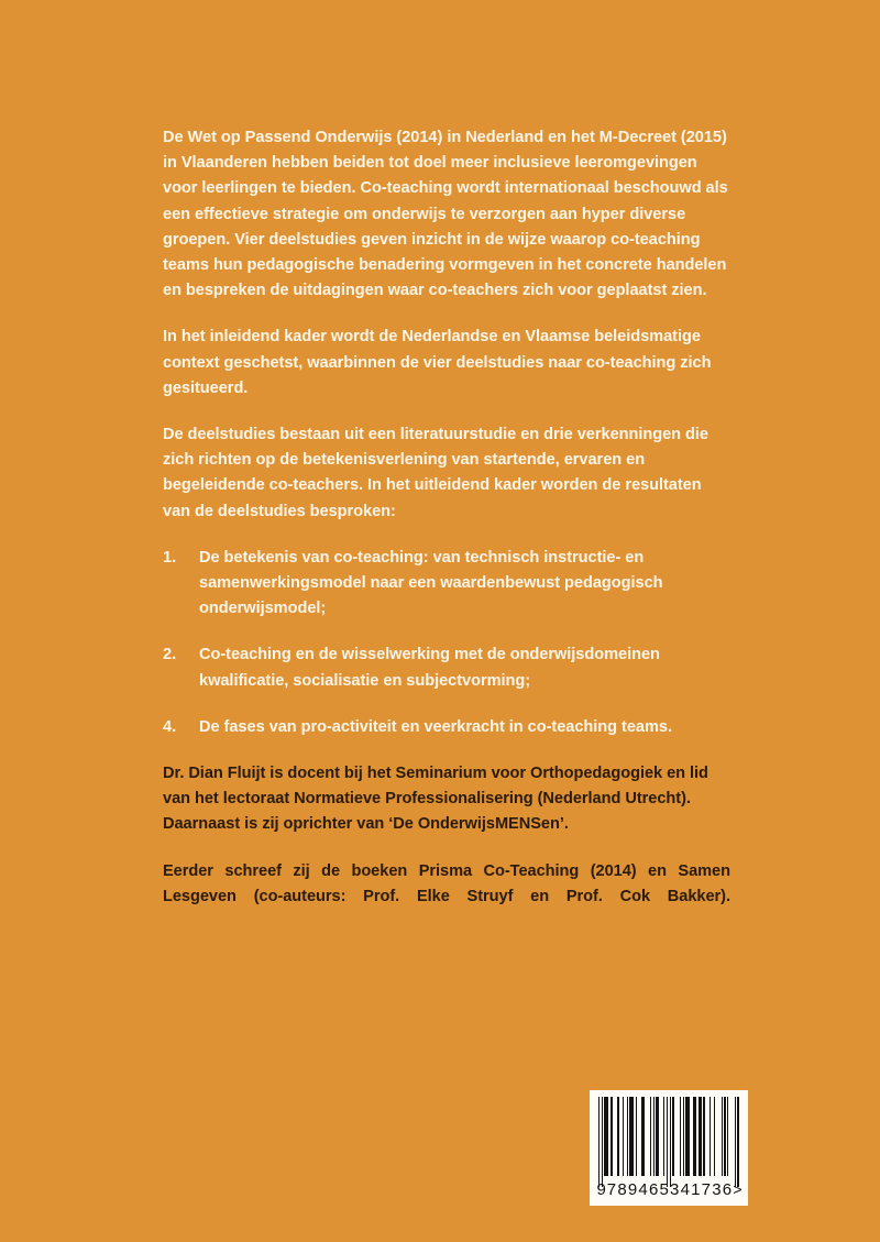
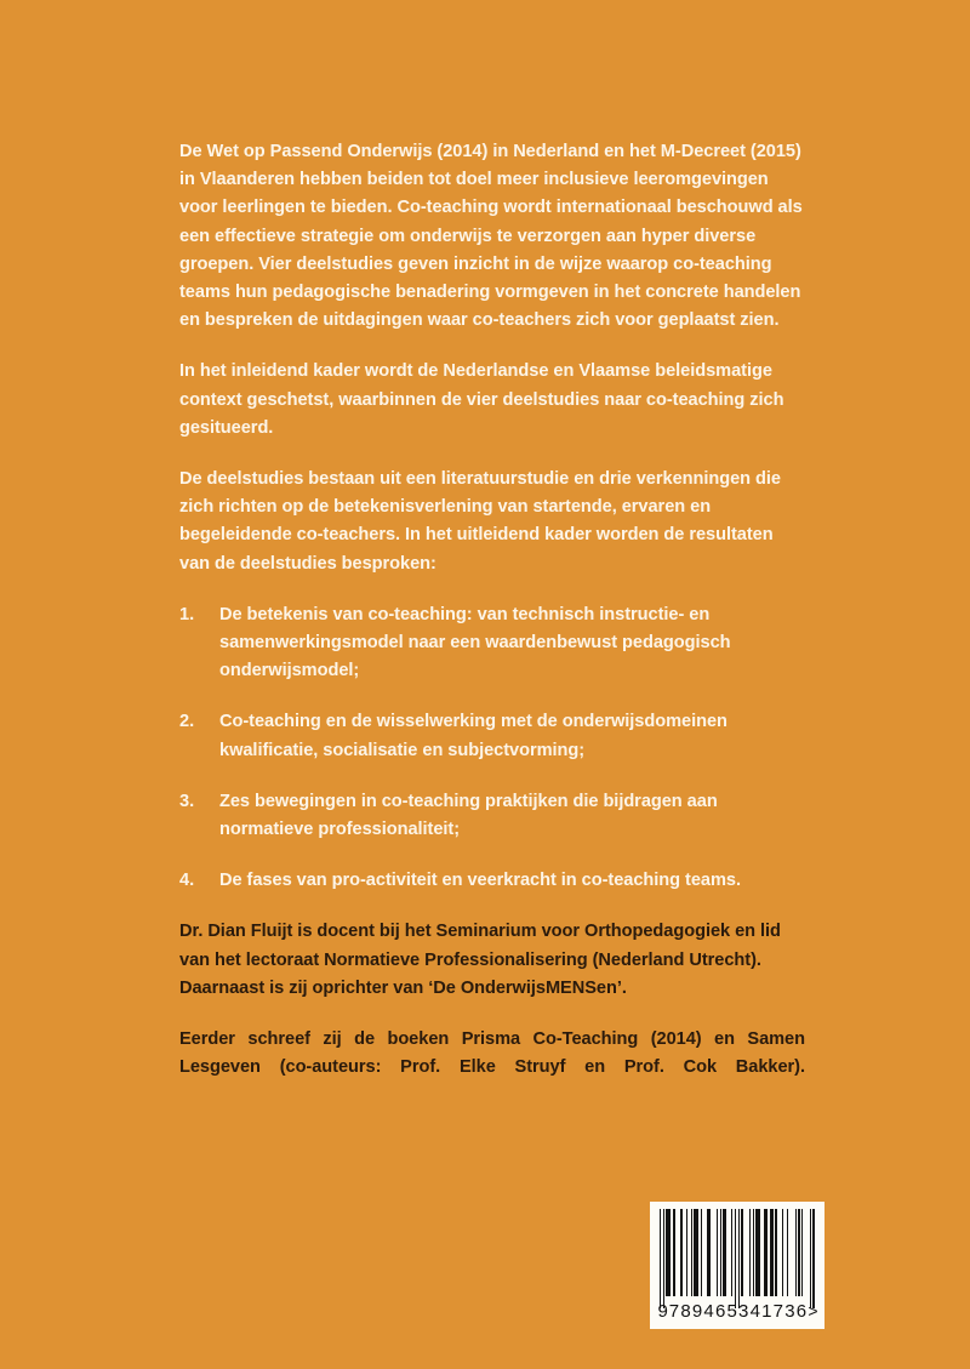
  De Wet op Passend Onderwijs (2014) in Nederland en het M-Decreet (2015) in Vlaanderen hebben beiden tot doel meer inclusieve leeromgevingen voor leerlingen te bieden. Co-teaching wordt internationaal beschouwd als een effectieve strategie om onderwijs te verzorgen aan hyper diverse groepen. Vier deelstudies geven inzicht in de wijze waarop co-teaching teams hun pedagogische benadering vormgeven in het concrete handelen en bespreken de uitdagingen waar co-teachers zich voor geplaatst zien.
  In het inleidend kader wordt de Nederlandse en Vlaamse beleidsmatige context geschetst, waarbinnen de vier deelstudies naar co-teaching zich gesitueerd.
  De deelstudies bestaan uit een literatuurstudie en drie verkenningen die zich richten op de betekenisverlening van startende, ervaren en begeleidende co-teachers. In het uitleidend kader worden de resultaten van de deelstudies besproken:
  1.
  De betekenis van co-teaching: van technisch instructie- en samenwerkingsmodel naar een waardenbewust pedagogisch onderwijsmodel;
  2.
  Co-teaching en de wisselwerking met de onderwijsdomeinen kwalificatie, socialisatie en subjectvorming;
+ 3.
+ Zes bewegingen in co-teaching praktijken die bijdragen aan normatieve professionaliteit;
  4.
  De fases van pro-activiteit en veerkracht in co-teaching teams.
  Dr. Dian Fluijt is docent bij het Seminarium voor Orthopedagogiek en lid van het lectoraat Normatieve Professionalisering (Nederland Utrecht). Daarnaast is zij oprichter van ‘De OnderwijsMENSen’.
  Eerder schreef zij de boeken Prisma Co-Teaching (2014) en Samen Lesgeven (co-auteurs: Prof. Elke Struyf en Prof. Cok Bakker).
  9
  789465
  341736
  >
